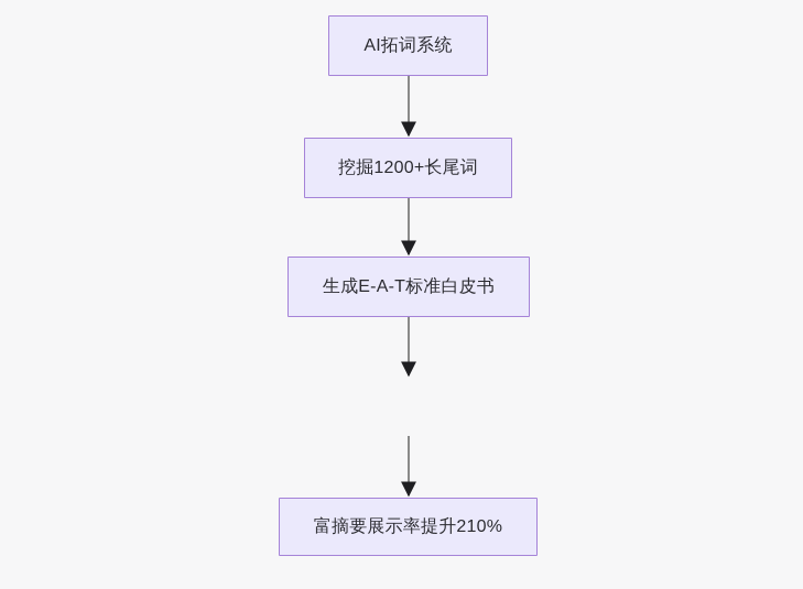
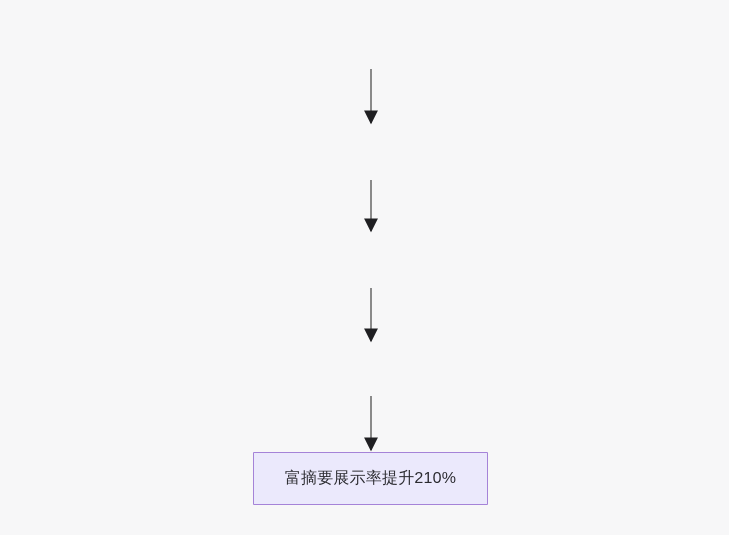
- AI拓词系统
- 挖掘1200+长尾词
- 生成E-A-T标准白皮书
  富摘要展示率提升210%
